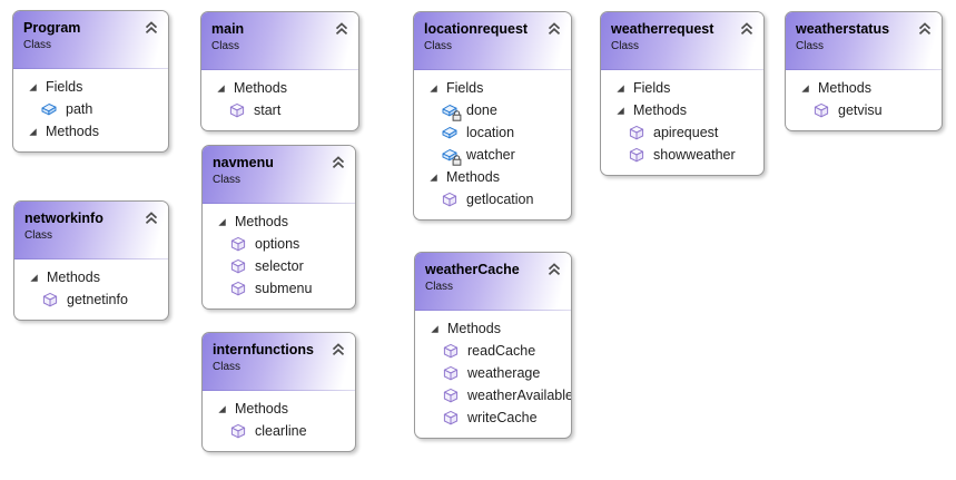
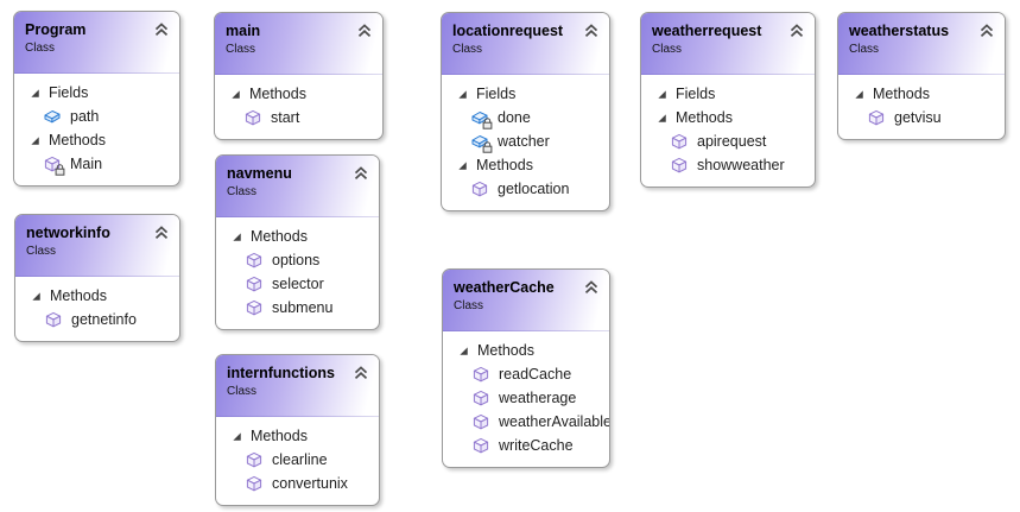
  Program
  Class
  Fields
  path
  Methods
+ Main
  main
  Class
  Methods
  start
  locationrequest
  Class
  Fields
  done
- location
  watcher
  Methods
  getlocation
  weatherrequest
  Class
  Fields
  Methods
  apirequest
  showweather
  weatherstatus
  Class
  Methods
  getvisu
  networkinfo
  Class
  Methods
  getnetinfo
  navmenu
  Class
  Methods
  options
  selector
  submenu
  internfunctions
  Class
  Methods
  clearline
+ convertunix
  weatherCache
  Class
  Methods
  readCache
  weatherage
  weatherAvailable
  writeCache
